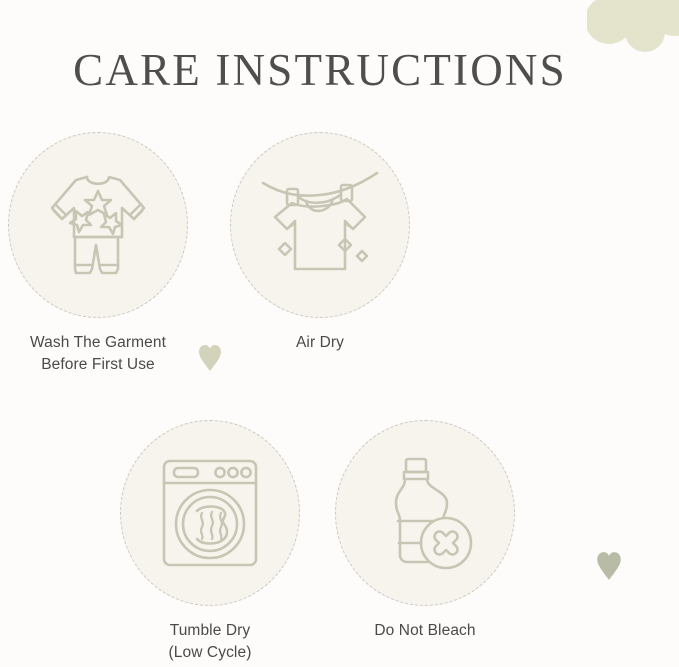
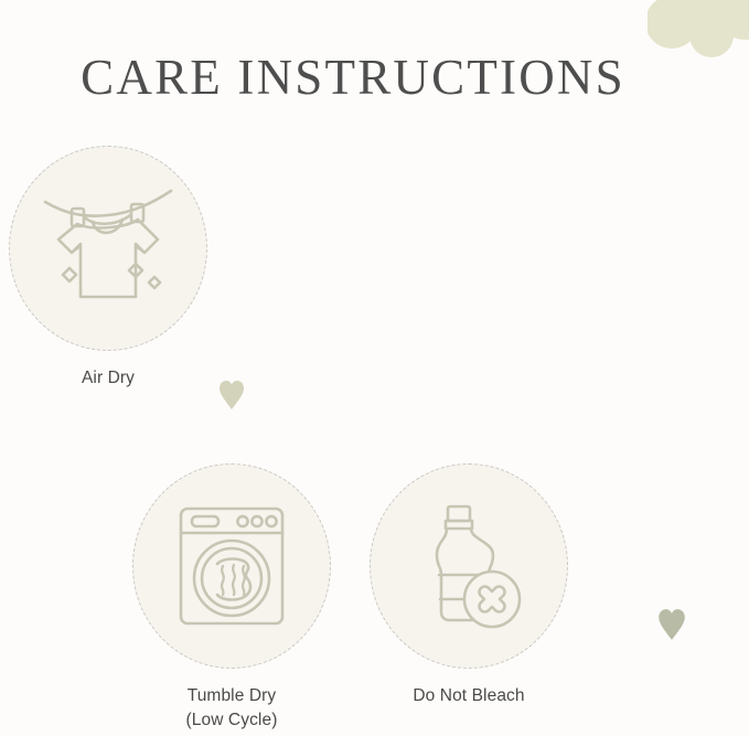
  CARE INSTRUCTIONS
- Wash The Garment
- Before First Use
  Air Dry
  Tumble Dry
  (Low Cycle)
  Do Not Bleach
